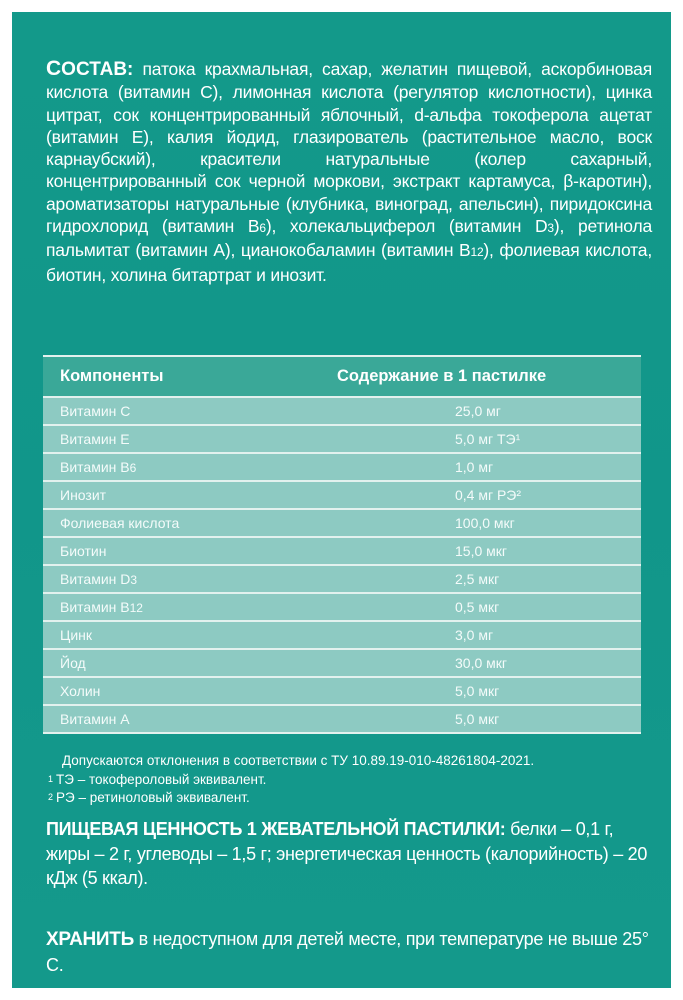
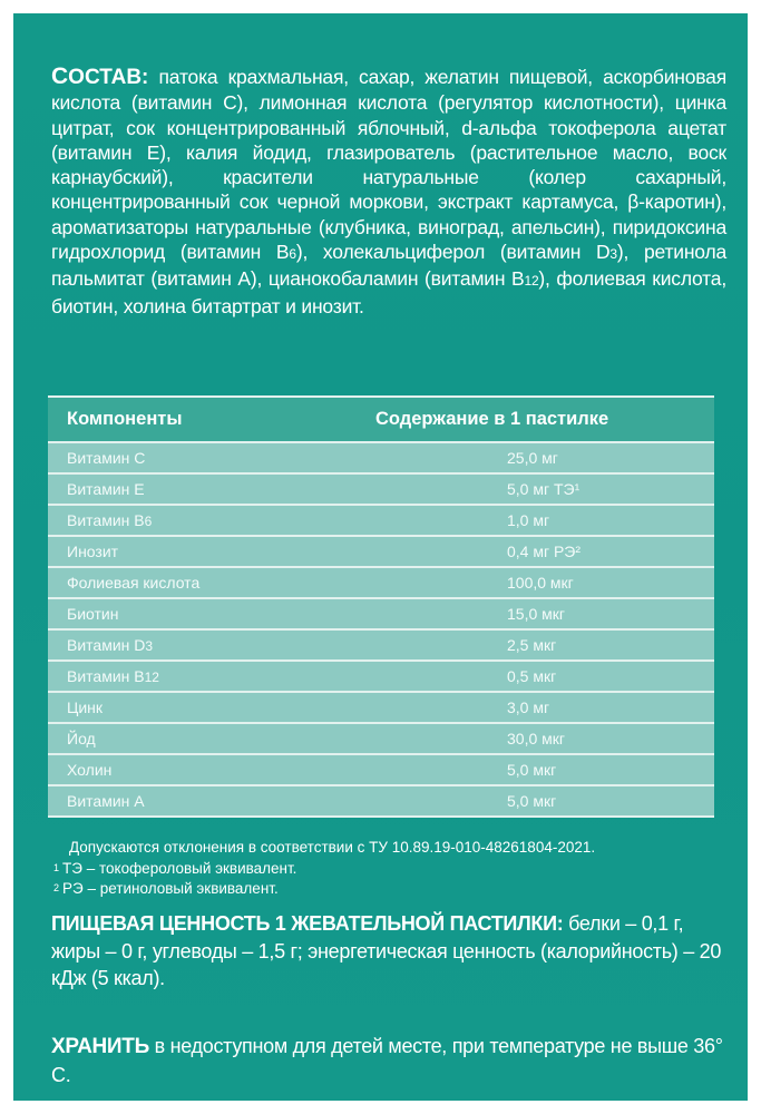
  СОСТАВ: патока крахмальная, сахар, желатин пищевой, аскорбиновая кислота (витамин С), лимонная кислота (регулятор кислотности), цинка цитрат, сок концентрированный яблочный, d-альфа токоферола ацетат (витамин Е), калия йодид, глазирователь (растительное масло, воск карнаубский), красители натуральные (колер сахарный, концентрированный сок черной моркови, экстракт картамуса, β-каротин), ароматизаторы натуральные (клубника, виноград, апельсин), пиридоксина гидрохлорид (витамин B6), холекальциферол (витамин D3), ретинола пальмитат (витамин А), цианокобаламин (витамин B12), фолиевая кислота, биотин, холина битартрат и инозит.
  Компоненты
  Содержание в 1 пастилке
  Витамин С
  25,0 мг
  Витамин Е
  5,0 мг ТЭ¹
  Витамин B6
  1,0 мг
  Инозит
  0,4 мг РЭ²
  Фолиевая кислота
  100,0 мкг
  Биотин
  15,0 мкг
  Витамин D3
  2,5 мкг
  Витамин B12
  0,5 мкг
  Цинк
  3,0 мг
  Йод
  30,0 мкг
  Холин
  5,0 мкг
  Витамин А
  5,0 мкг
  Допускаются отклонения в соответствии с ТУ 10.89.19-010-48261804-2021.
  1 ТЭ – токофероловый эквивалент.
  2 РЭ – ретиноловый эквивалент.
- ПИЩЕВАЯ ЦЕННОСТЬ 1 ЖЕВАТЕЛЬНОЙ ПАСТИЛКИ: белки – 0,1 г, жиры – 2 г, углеводы – 1,5 г; энергетическая ценность (калорийность) – 20 кДж (5 ккал).
+ ПИЩЕВАЯ ЦЕННОСТЬ 1 ЖЕВАТЕЛЬНОЙ ПАСТИЛКИ: белки – 0,1 г, жиры – 0 г, углеводы – 1,5 г; энергетическая ценность (калорийность) – 20 кДж (5 ккал).
- ХРАНИТЬ в недоступном для детей месте, при температуре не выше 25° С.
+ ХРАНИТЬ в недоступном для детей месте, при температуре не выше 36° С.
